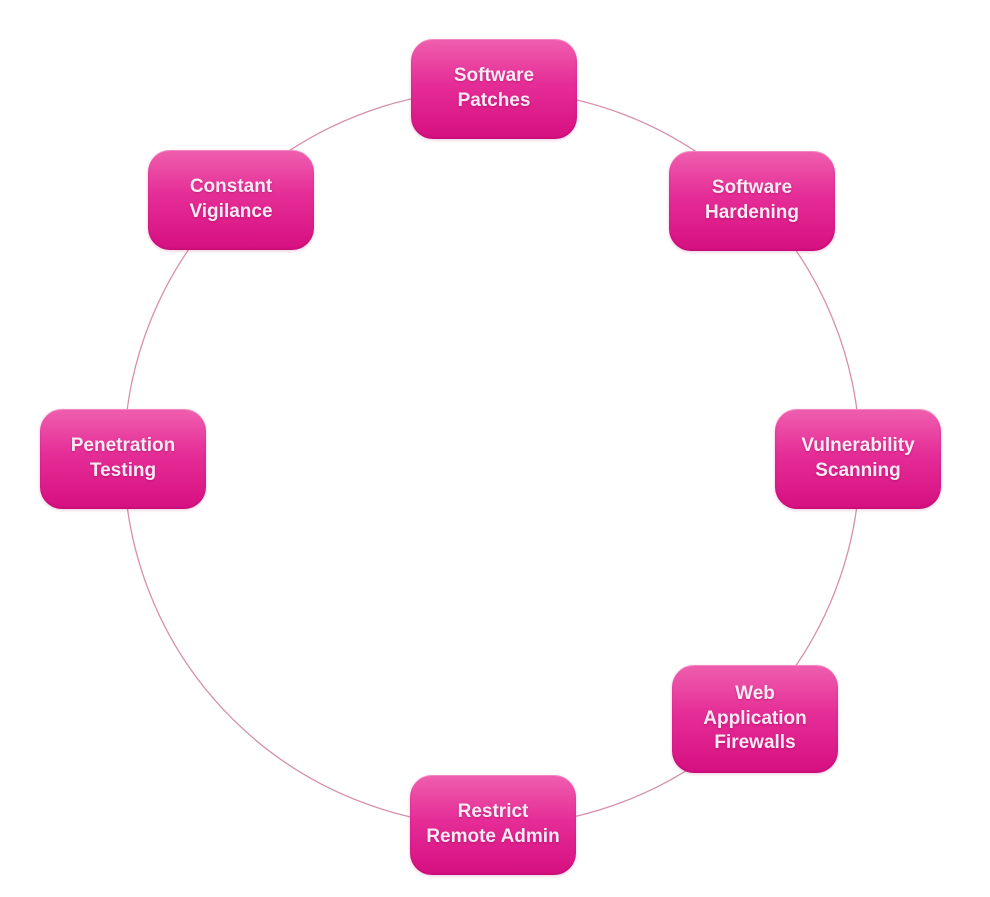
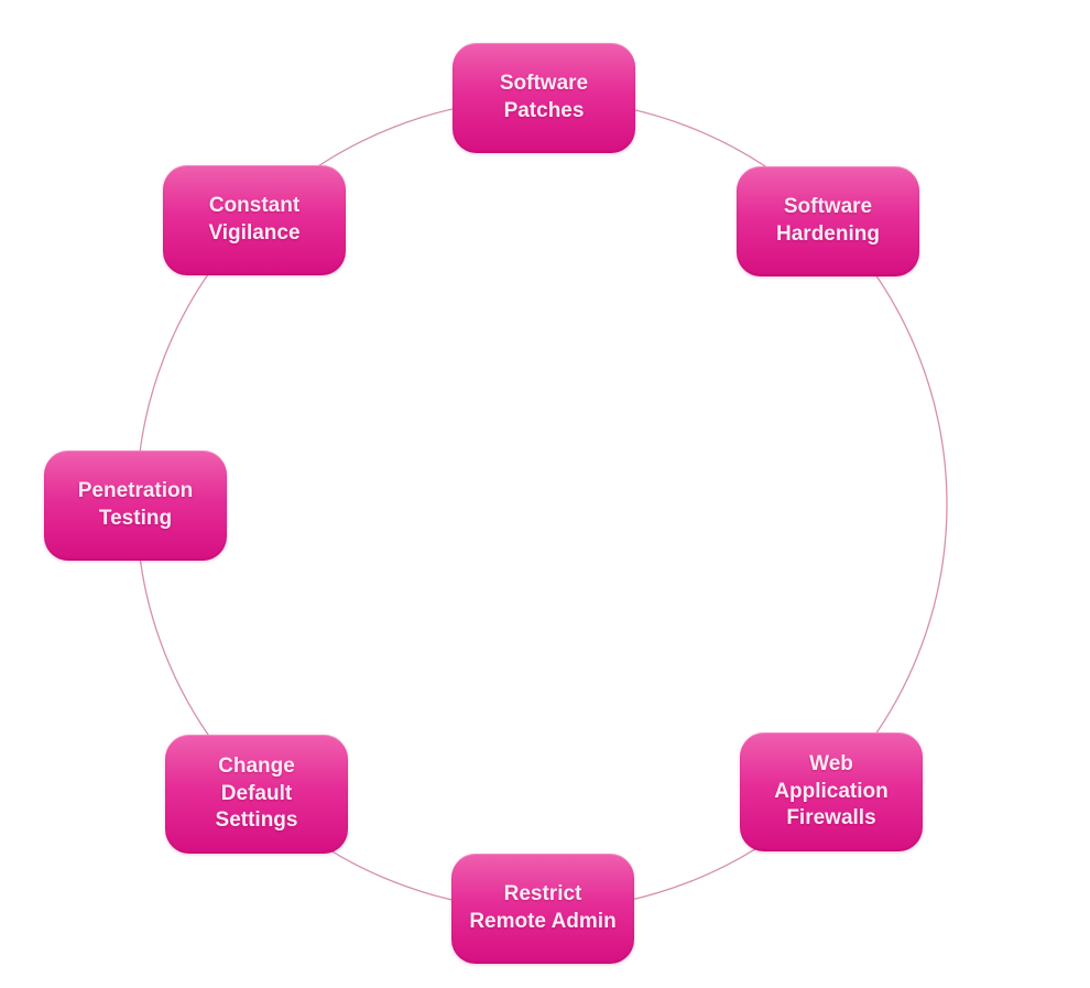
  Software
  Patches
  Software
  Hardening
- Vulnerability
- Scanning
  Web
  Application
  Firewalls
  Restrict
  Remote Admin
+ Change
+ Default
+ Settings
  Penetration
  Testing
  Constant
  Vigilance
